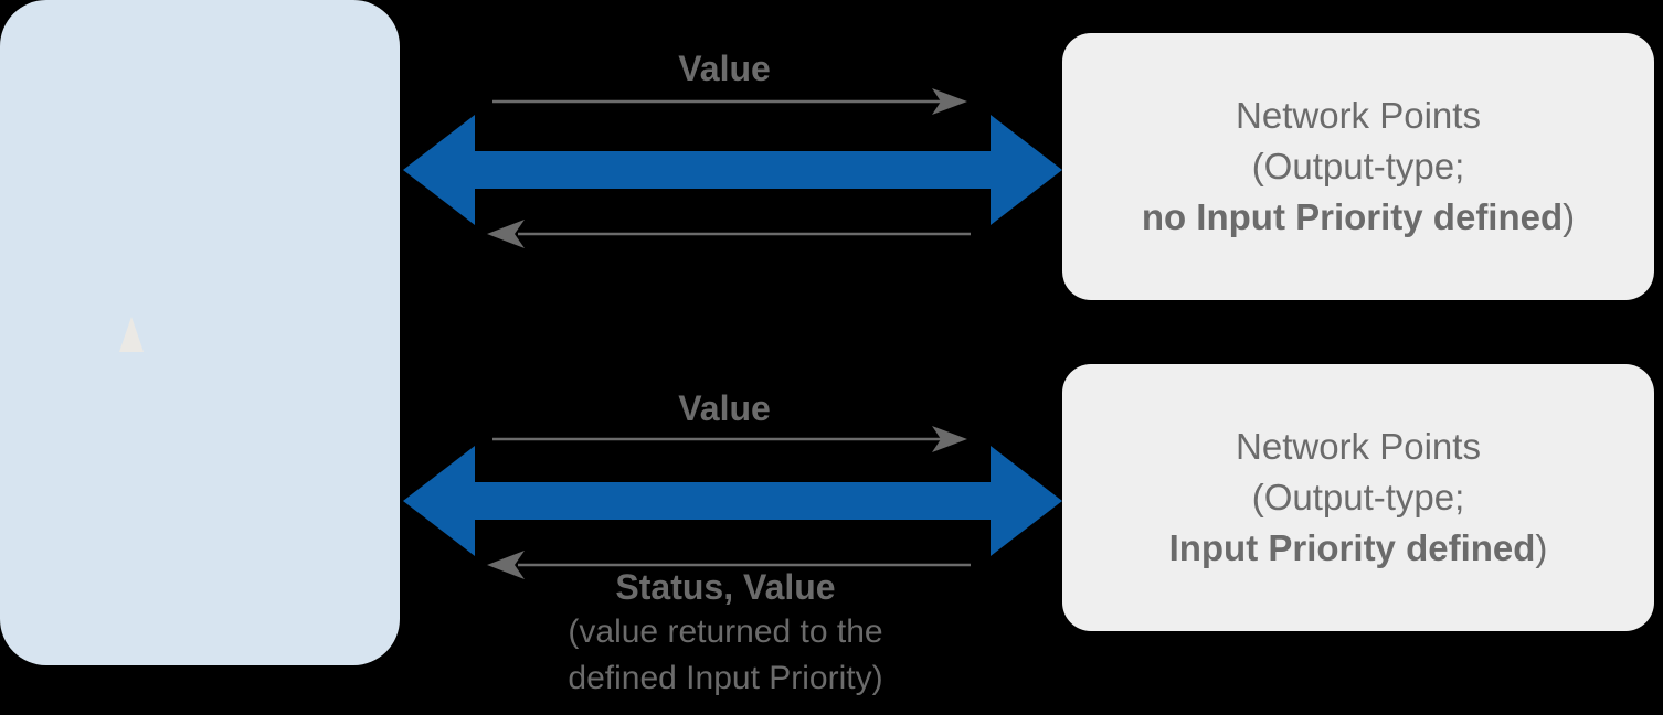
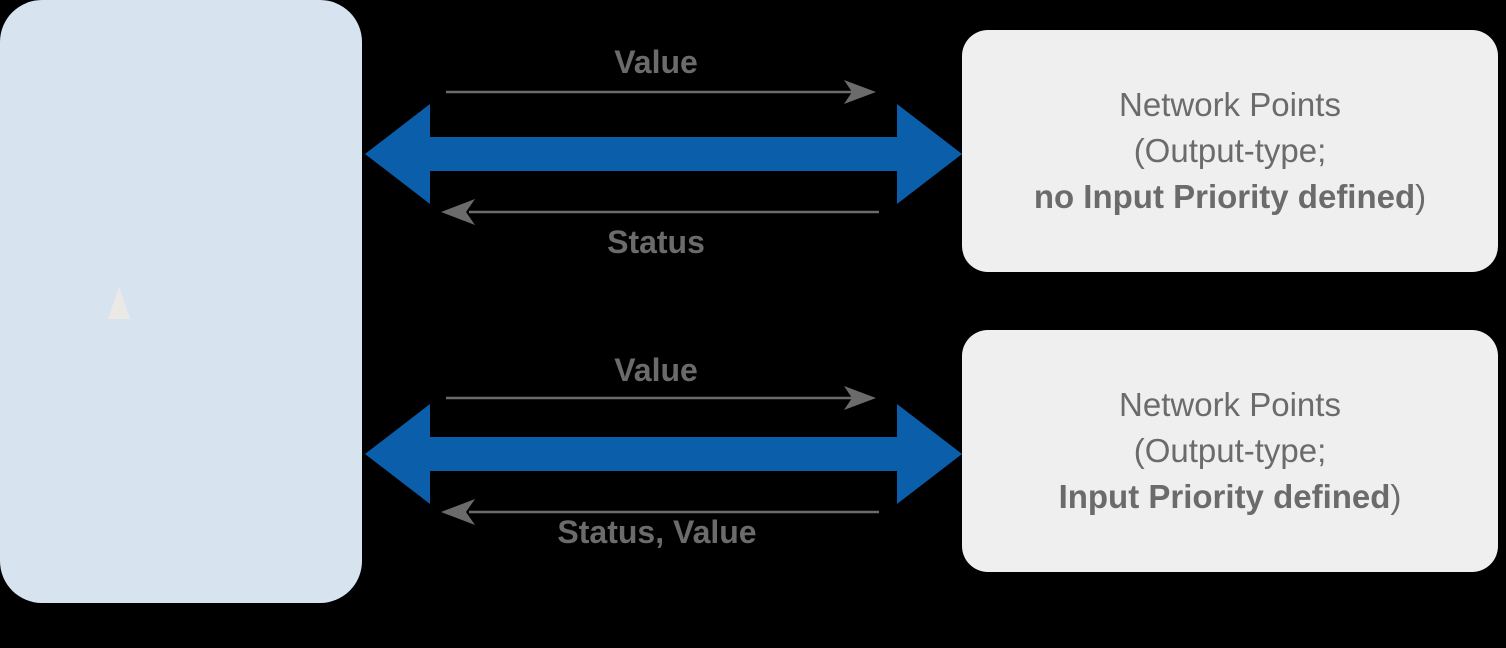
  Network Points
  (Output-type;
  no Input Priority defined)
  Network Points
  (Output-type;
  Input Priority defined)
  Value
+ Status
  Value
  Status, Value
- (value returned to the
- defined Input Priority)
